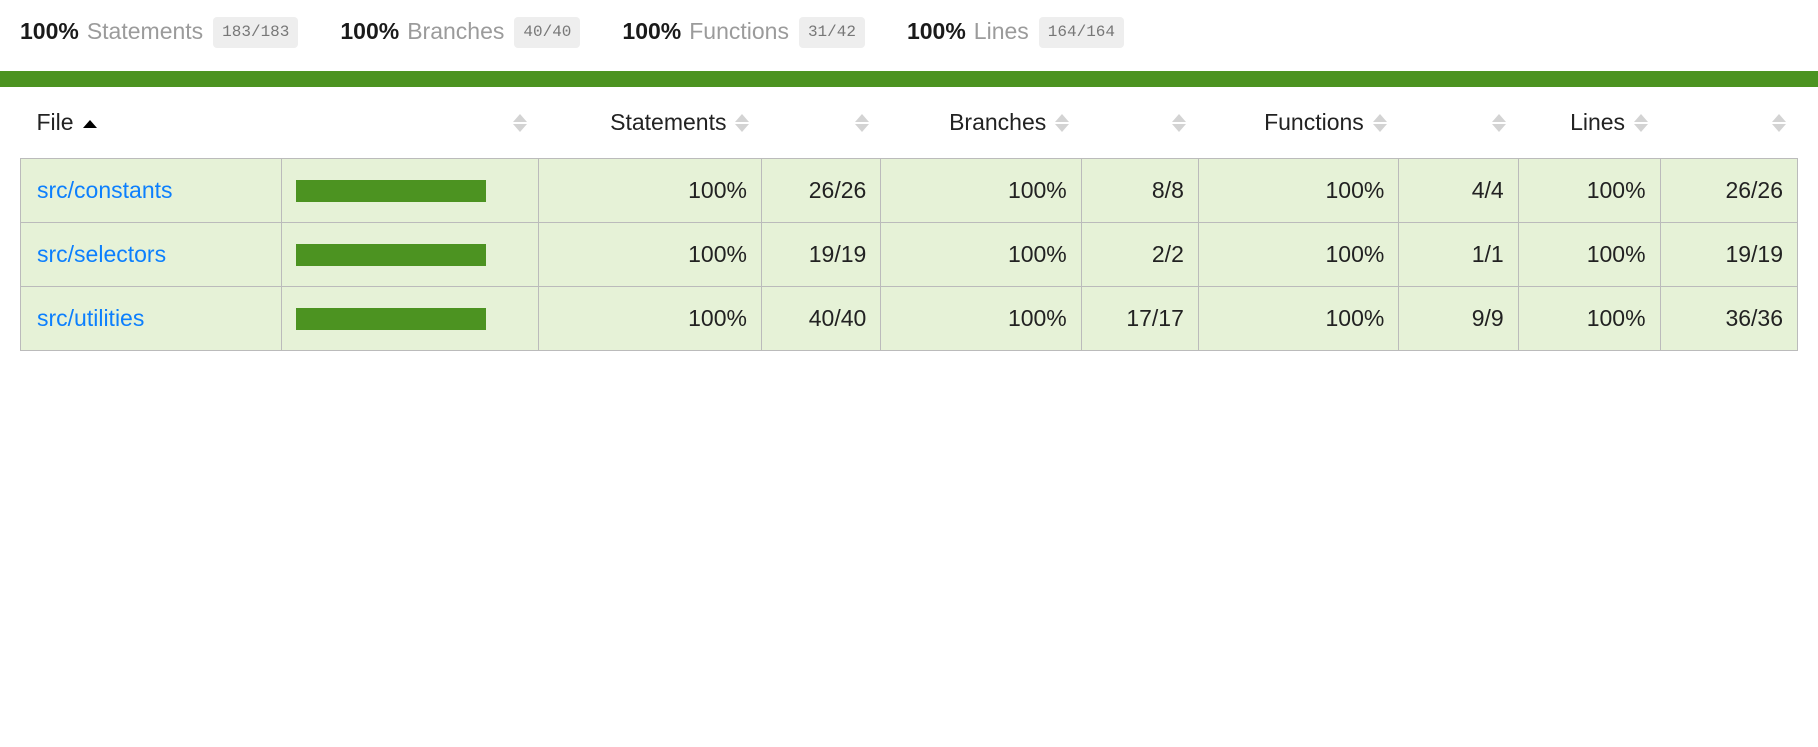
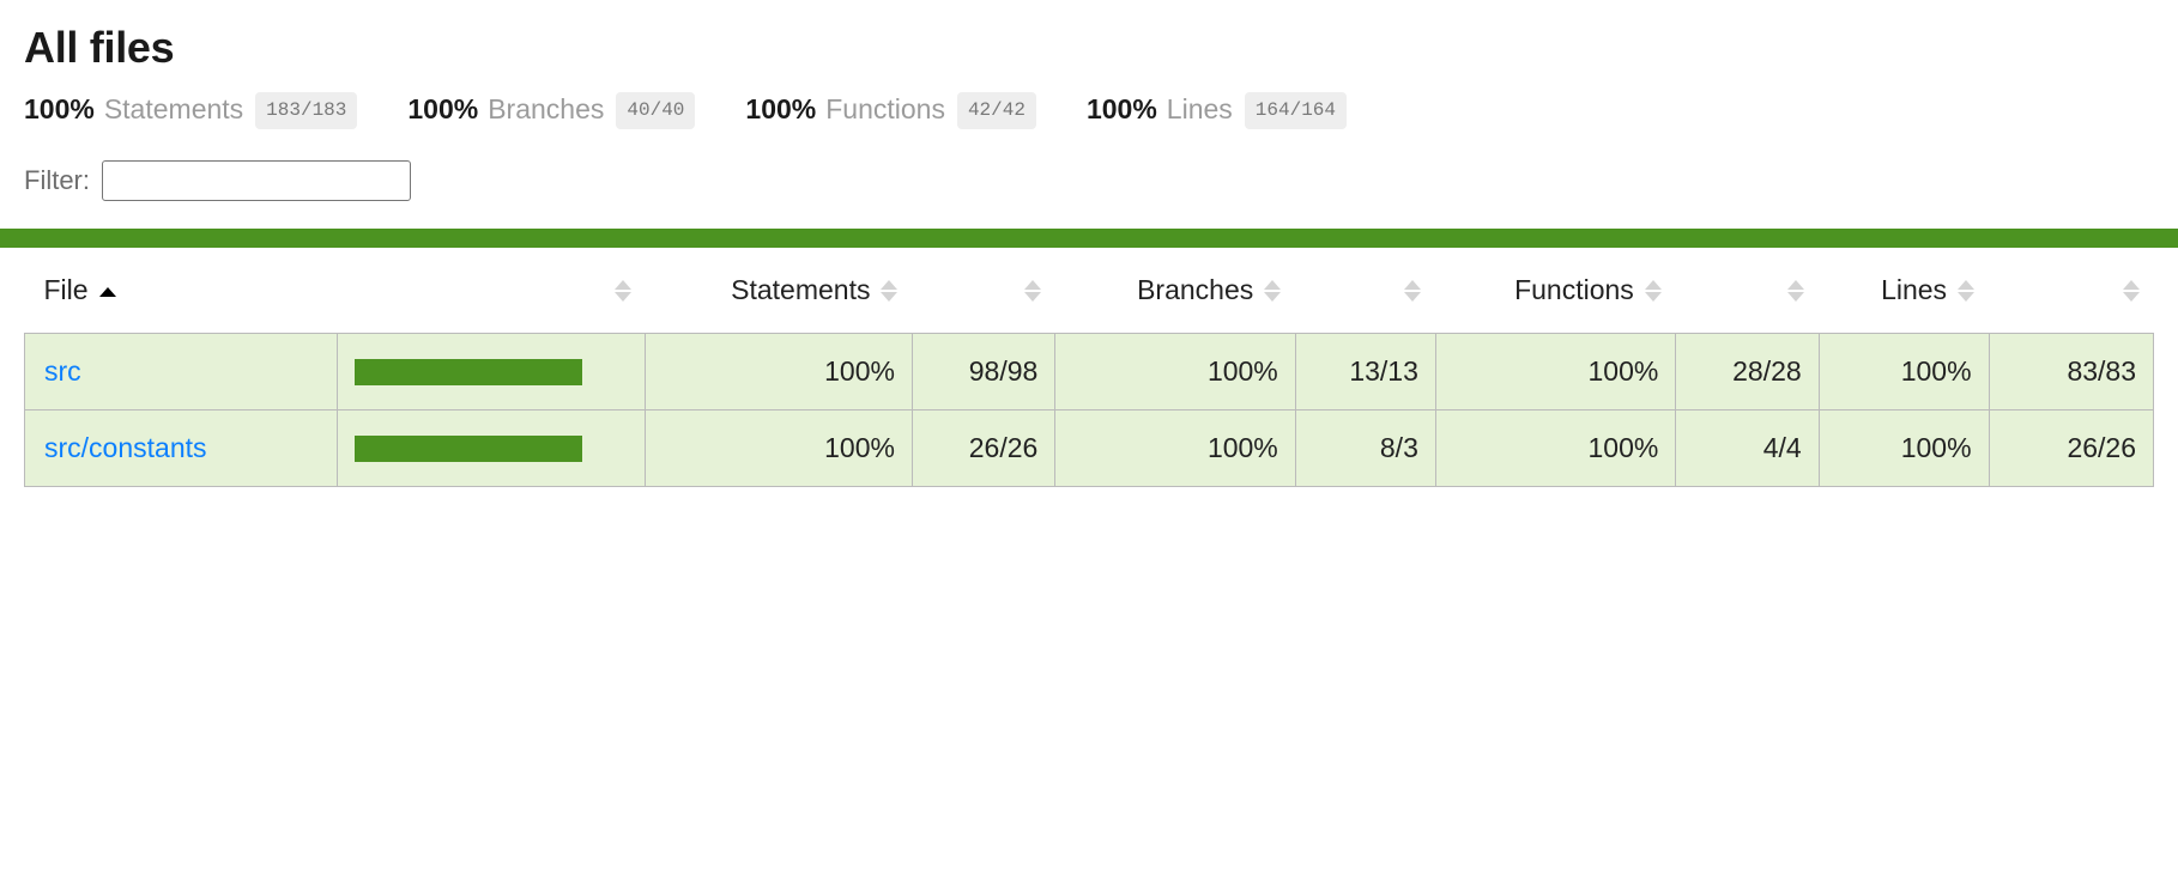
+ All files
- 100% Statements 183/183 100% Branches 40/40 100% Functions 31/42 100% Lines 164/164
+ 100% Statements 183/183 100% Branches 40/40 100% Functions 42/42 100% Lines 164/164
+ Filter:
  File		Statements		Branches		Functions		Lines
+ src		100%	98/98	100%	13/13	100%	28/28	100%	83/83
- src/constants		100%	26/26	100%	8/8	100%	4/4	100%	26/26
+ src/constants		100%	26/26	100%	8/3	100%	4/4	100%	26/26
- src/selectors		100%	19/19	100%	2/2	100%	1/1	100%	19/19
- src/utilities		100%	40/40	100%	17/17	100%	9/9	100%	36/36
